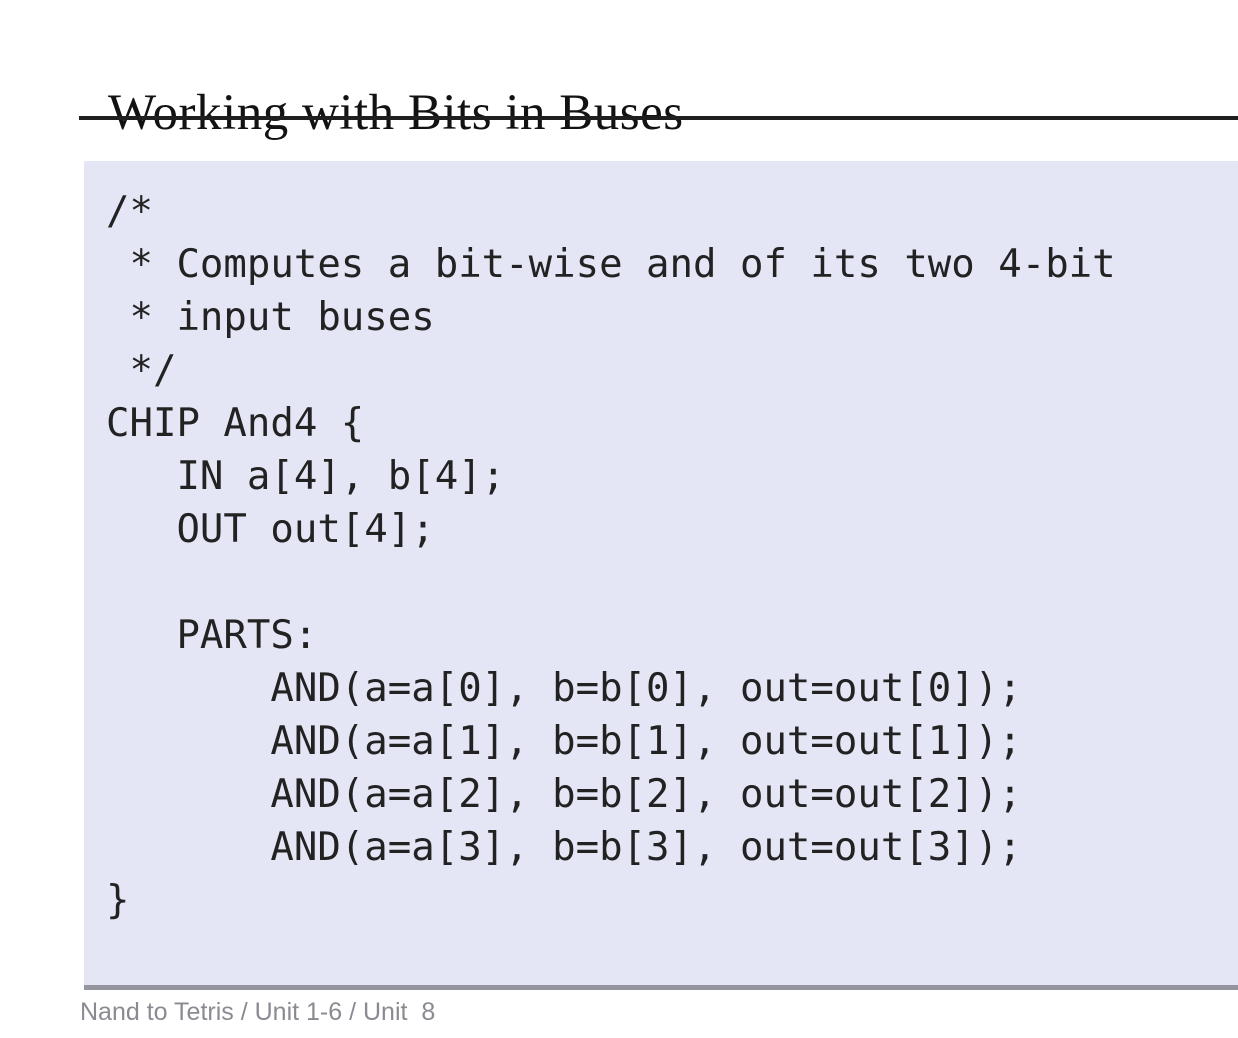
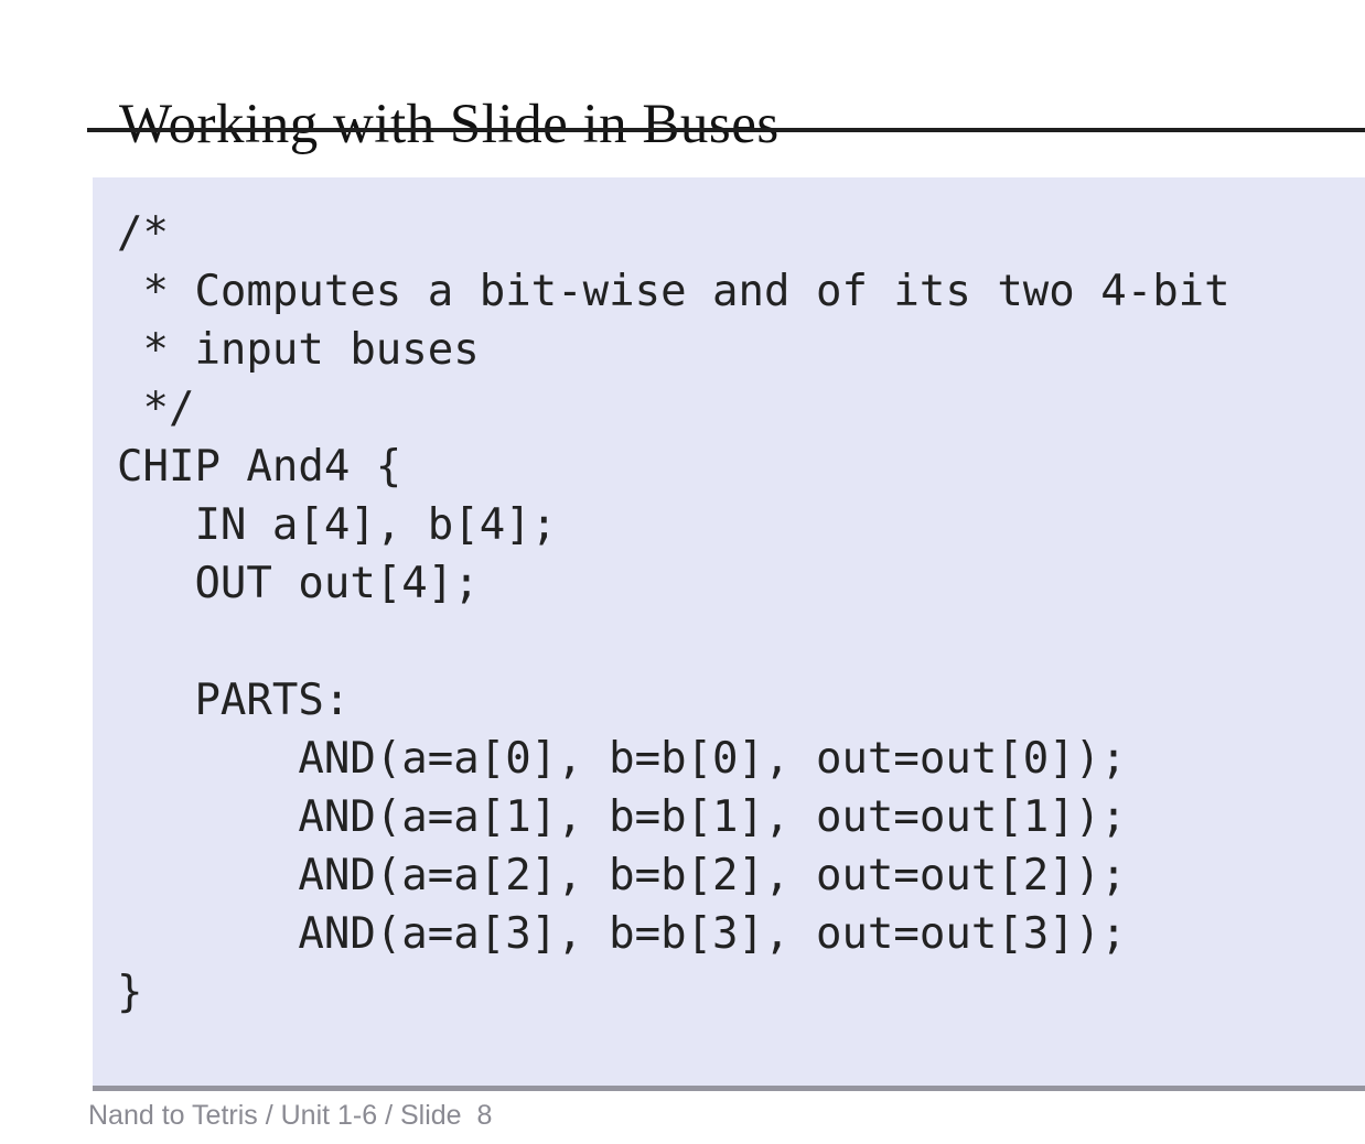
- Working with Bits in Buses
+ Working with Slide in Buses
  /*
  * Computes a bit-wise and of its two 4-bit
  * input buses
  */
  CHIP And4 {
  IN a[4], b[4];
  OUT out[4];
  PARTS:
  AND(a=a[0], b=b[0], out=out[0]);
  AND(a=a[1], b=b[1], out=out[1]);
  AND(a=a[2], b=b[2], out=out[2]);
  AND(a=a[3], b=b[3], out=out[3]);
  }
- Nand to Tetris / Unit 1-6 / Unit 8
+ Nand to Tetris / Unit 1-6 / Slide 8
